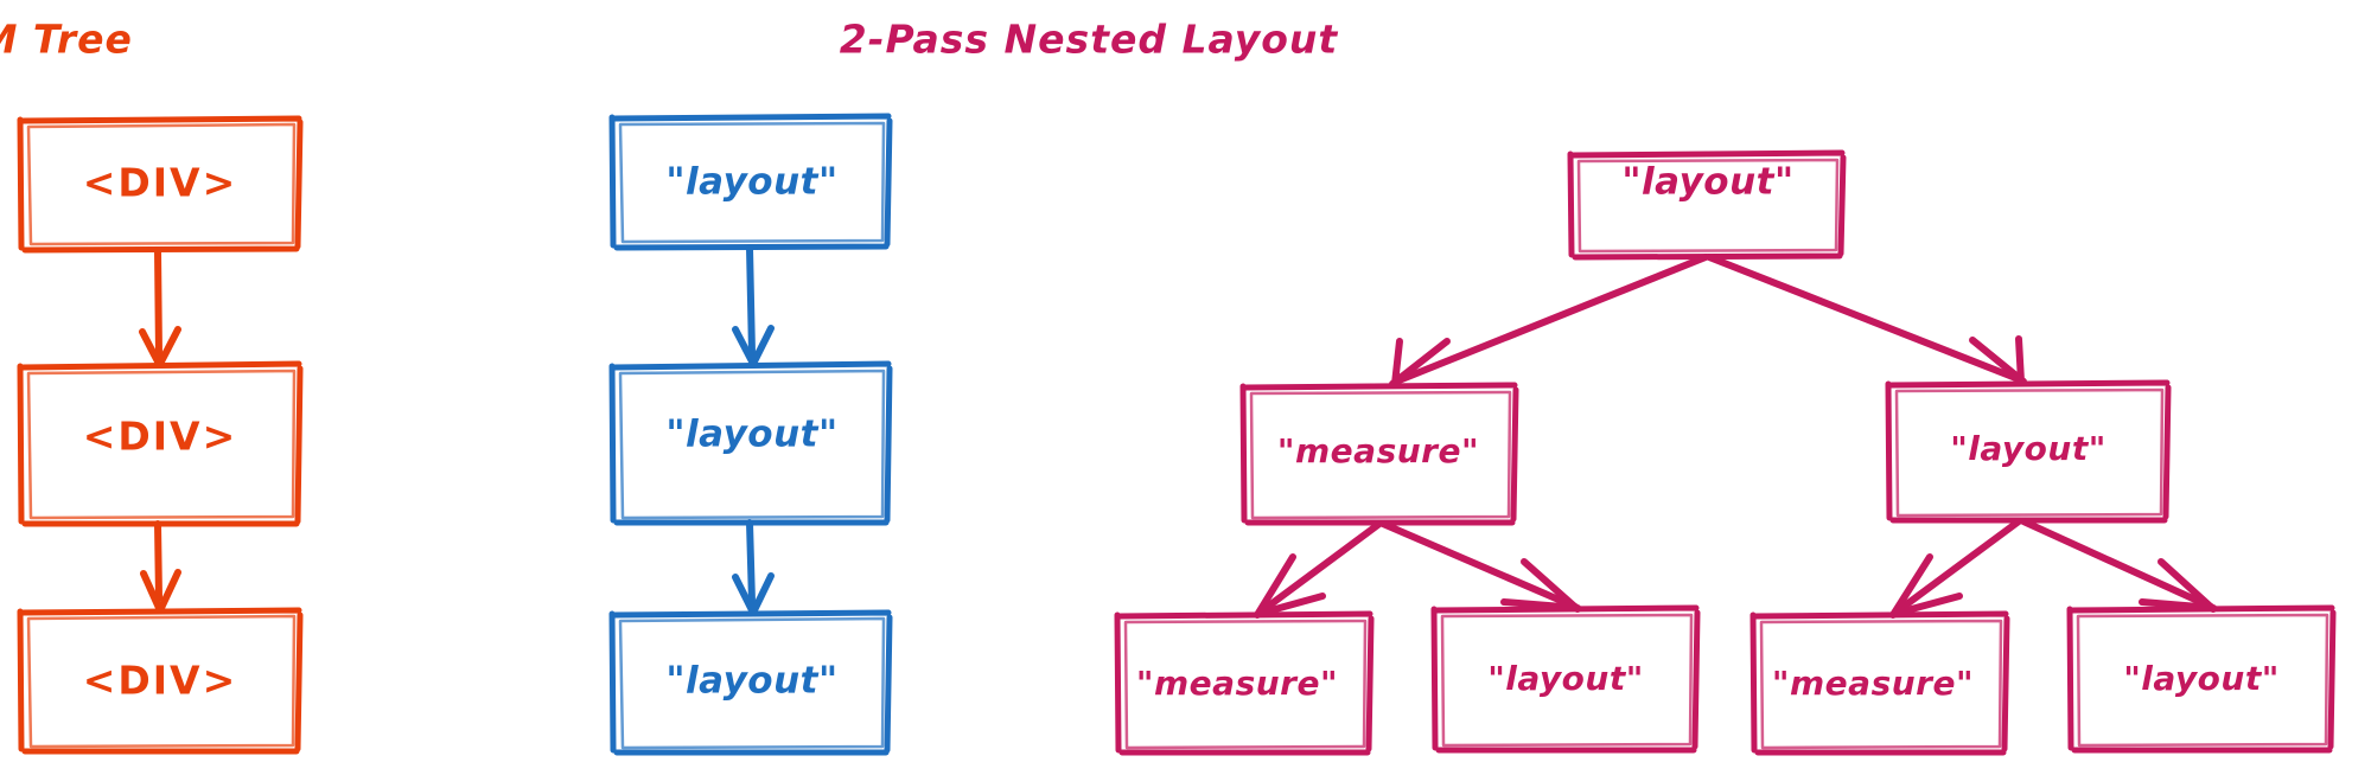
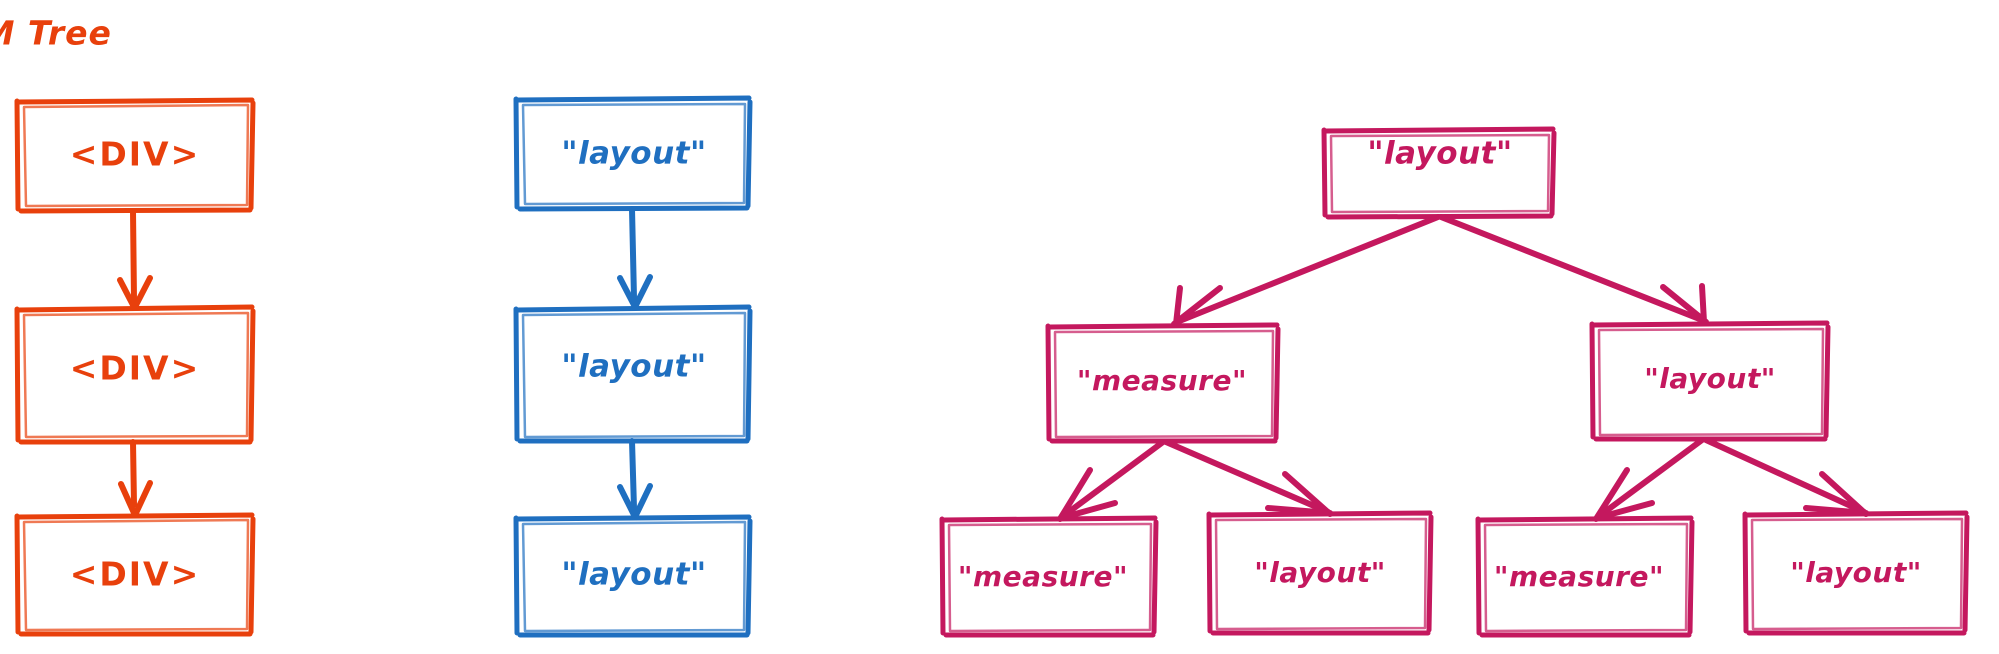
  <DIV>
  <DIV>
  <DIV>
  "layout"
  "layout"
  "layout"
- 2-Pass Nested Layout
  "layout"
  "measure"
  "layout"
  "measure"
  "layout"
  "measure"
  "layout"
